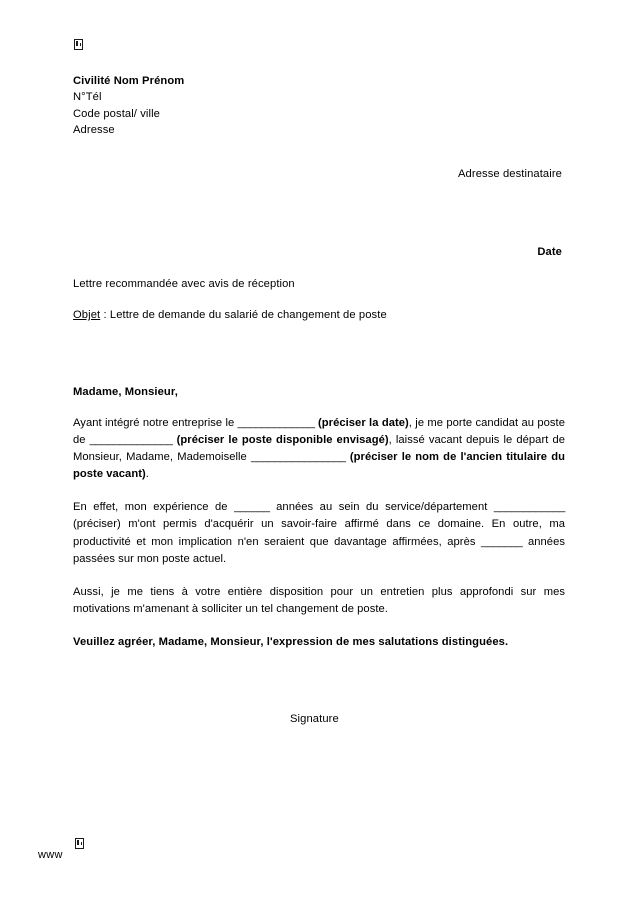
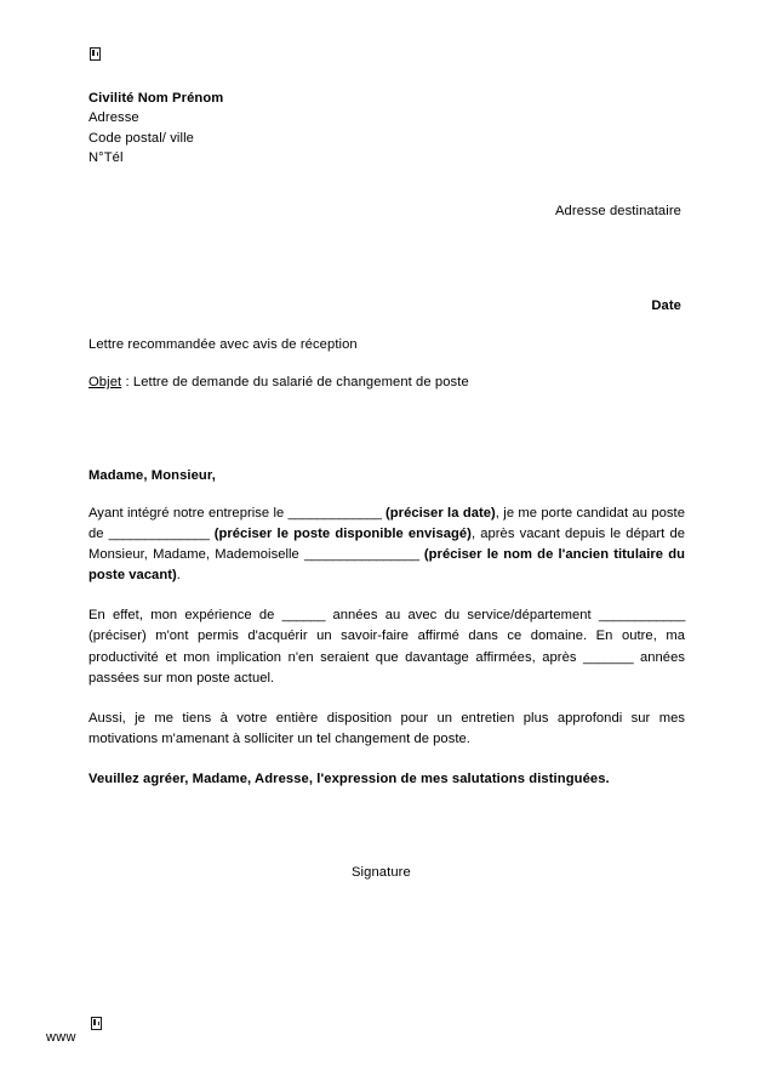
  Civilité Nom Prénom
- N°Tél
+ Adresse
  Code postal/ ville
- Adresse
+ N°Tél
  Adresse destinataire
  Date
  Lettre recommandée avec avis de réception
  Objet : Lettre de demande du salarié de changement de poste
  Madame, Monsieur,
- Ayant intégré notre entreprise le _____________ (préciser la date), je me porte candidat au poste de ______________ (préciser le poste disponible envisagé), laissé vacant depuis le départ de Monsieur, Madame, Mademoiselle ________________ (préciser le nom de l'ancien titulaire du poste vacant).
+ Ayant intégré notre entreprise le _____________ (préciser la date), je me porte candidat au poste de ______________ (préciser le poste disponible envisagé), après vacant depuis le départ de Monsieur, Madame, Mademoiselle ________________ (préciser le nom de l'ancien titulaire du poste vacant).
- En effet, mon expérience de ______ années au sein du service/département ____________ (préciser) m'ont permis d'acquérir un savoir-faire affirmé dans ce domaine. En outre, ma productivité et mon implication n'en seraient que davantage affirmées, après _______ années passées sur mon poste actuel.
+ En effet, mon expérience de ______ années au avec du service/département ____________ (préciser) m'ont permis d'acquérir un savoir-faire affirmé dans ce domaine. En outre, ma productivité et mon implication n'en seraient que davantage affirmées, après _______ années passées sur mon poste actuel.
  Aussi, je me tiens à votre entière disposition pour un entretien plus approfondi sur mes motivations m'amenant à solliciter un tel changement de poste.
- Veuillez agréer, Madame, Monsieur, l'expression de mes salutations distinguées.
+ Veuillez agréer, Madame, Adresse, l'expression de mes salutations distinguées.
  Signature
  www
